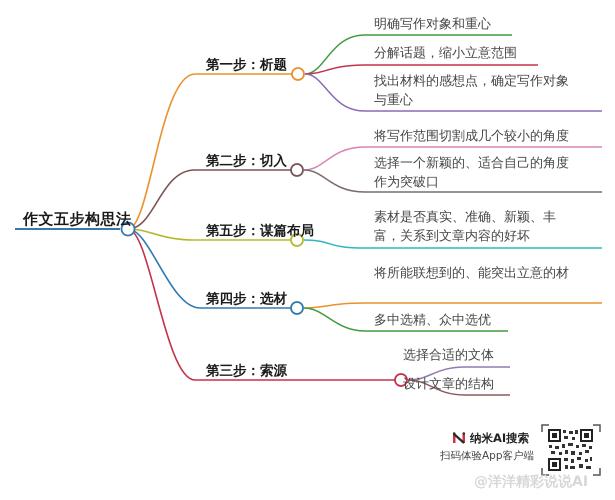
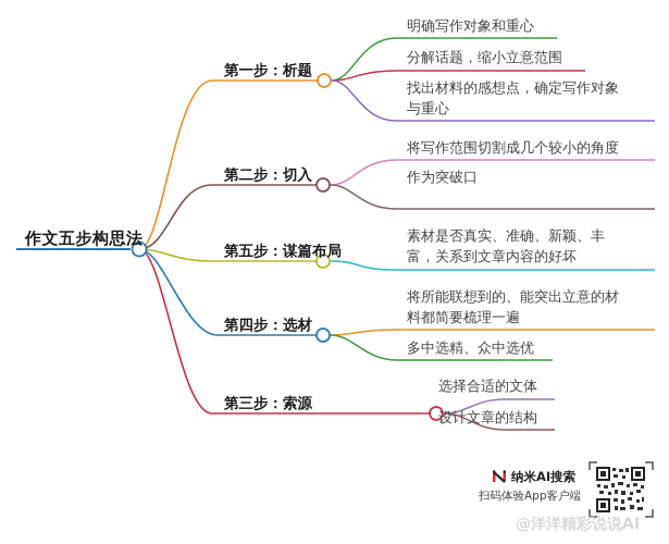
  作文五步构思法
  第一步：析题
  第二步：切入
  第五步：谋篇布局
  第四步：选材
  第三步：索源
  明确写作对象和重心
  分解话题，缩小立意范围
  找出材料的感想点，确定写作对象
  与重心
  将写作范围切割成几个较小的角度
- 选择一个新颖的、适合自己的角度
  作为突破口
  素材是否真实、准确、新颖、丰
  富，关系到文章内容的好坏
  将所能联想到的、能突出立意的材
+ 料都简要梳理一遍
  多中选精、众中选优
  选择合适的文体
  设计文章的结构
  纳米AI搜索
  扫码体验App客户端
  @洋洋精彩说说AI
